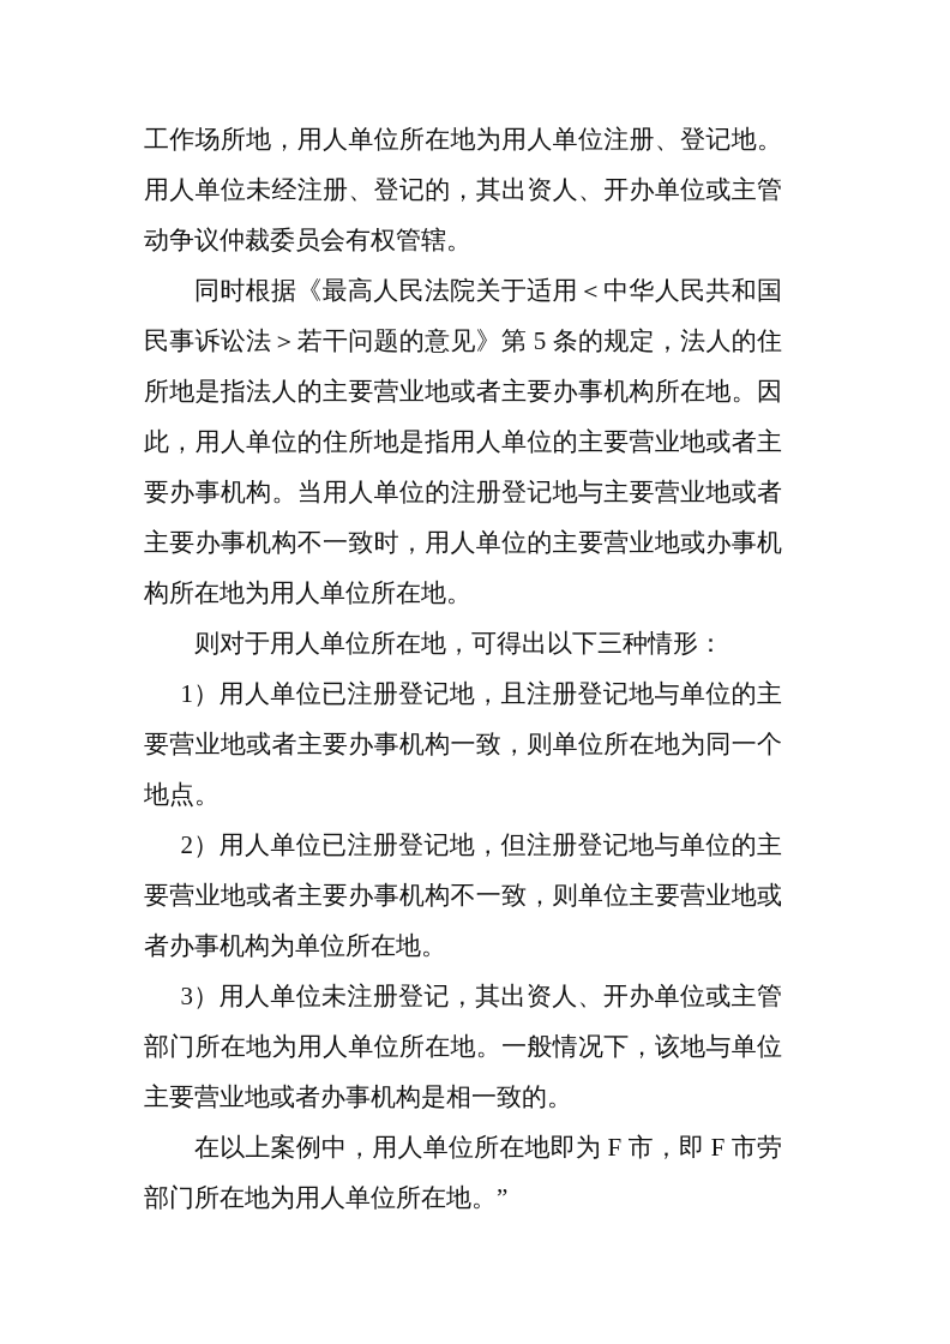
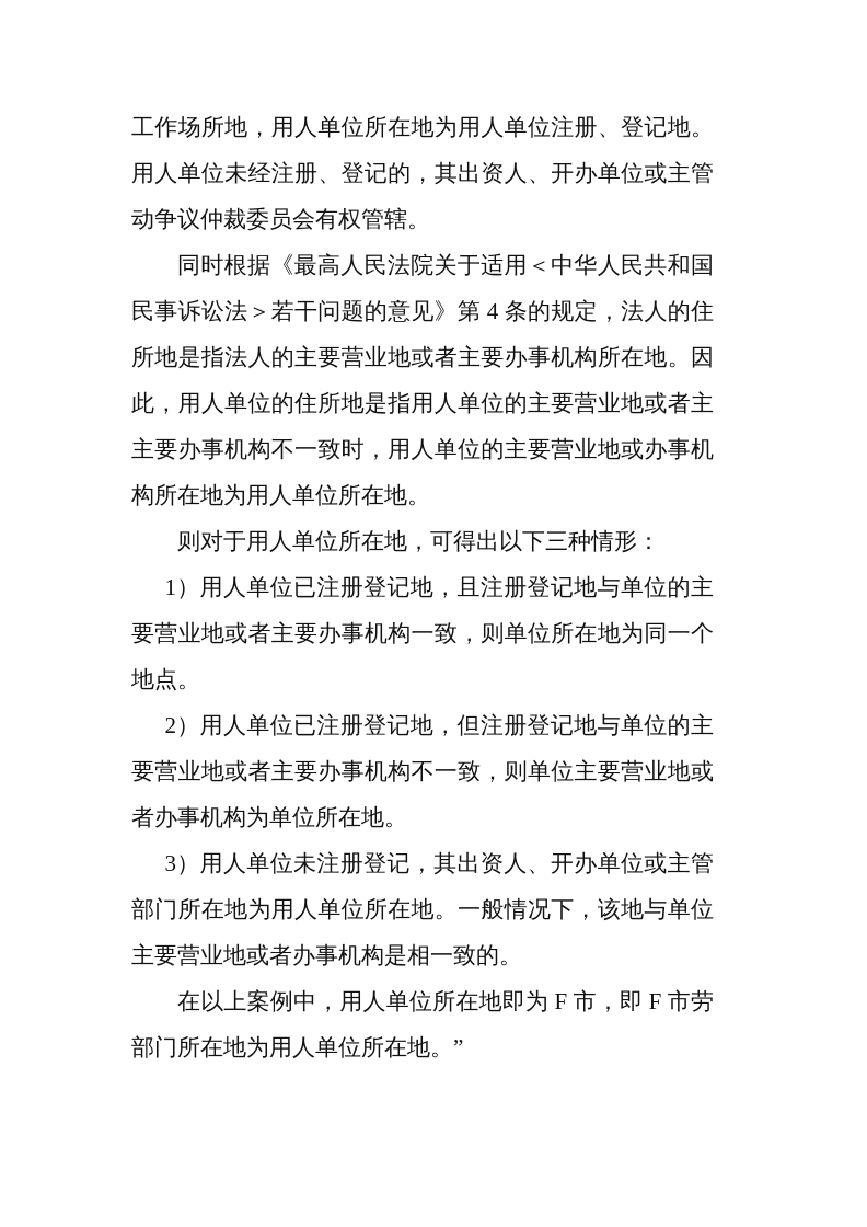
  工作场所地，用人单位所在地为用人单位注册、登记地。
  用人单位未经注册、登记的，其出资人、开办单位或主管
  动争议仲裁委员会有权管辖。
  同时根据《最高人民法院关于适用＜中华人民共和国
- 民事诉讼法＞若干问题的意见》第 5 条的规定，法人的住
+ 民事诉讼法＞若干问题的意见》第 4 条的规定，法人的住
  所地是指法人的主要营业地或者主要办事机构所在地。因
  此，用人单位的住所地是指用人单位的主要营业地或者主
- 要办事机构。当用人单位的注册登记地与主要营业地或者
  主要办事机构不一致时，用人单位的主要营业地或办事机
  构所在地为用人单位所在地。
  则对于用人单位所在地，可得出以下三种情形：
  1）用人单位已注册登记地，且注册登记地与单位的主
  要营业地或者主要办事机构一致，则单位所在地为同一个
  地点。
  2）用人单位已注册登记地，但注册登记地与单位的主
  要营业地或者主要办事机构不一致，则单位主要营业地或
  者办事机构为单位所在地。
  3）用人单位未注册登记，其出资人、开办单位或主管
  部门所在地为用人单位所在地。一般情况下，该地与单位
  主要营业地或者办事机构是相一致的。
  在以上案例中，用人单位所在地即为 F 市，即 F 市劳
  部门所在地为用人单位所在地。”
